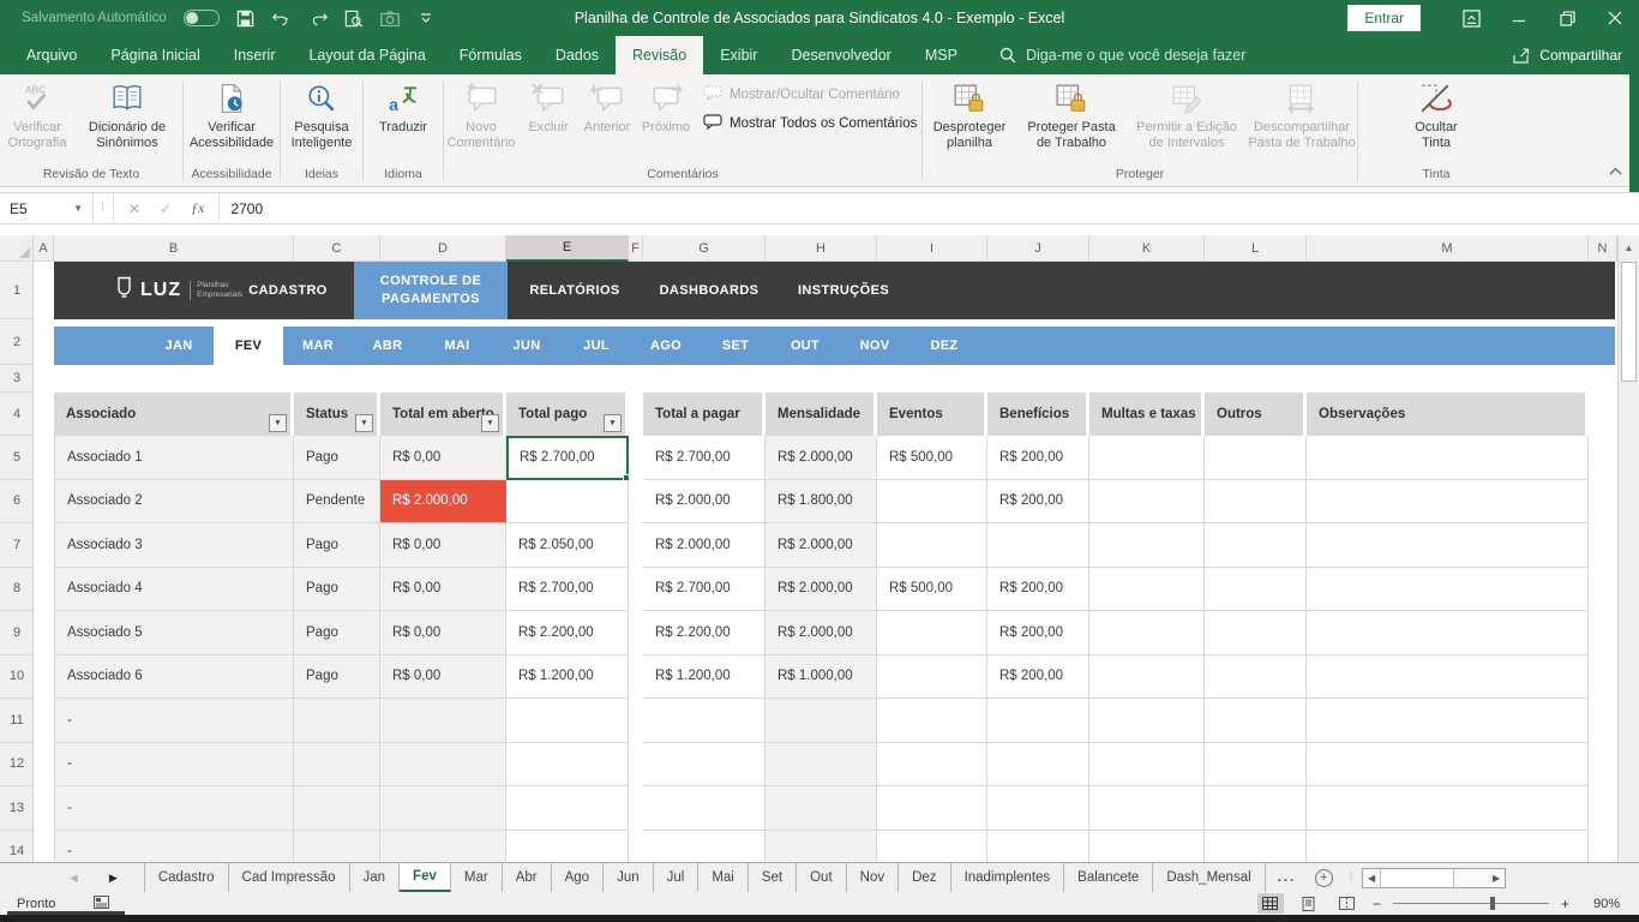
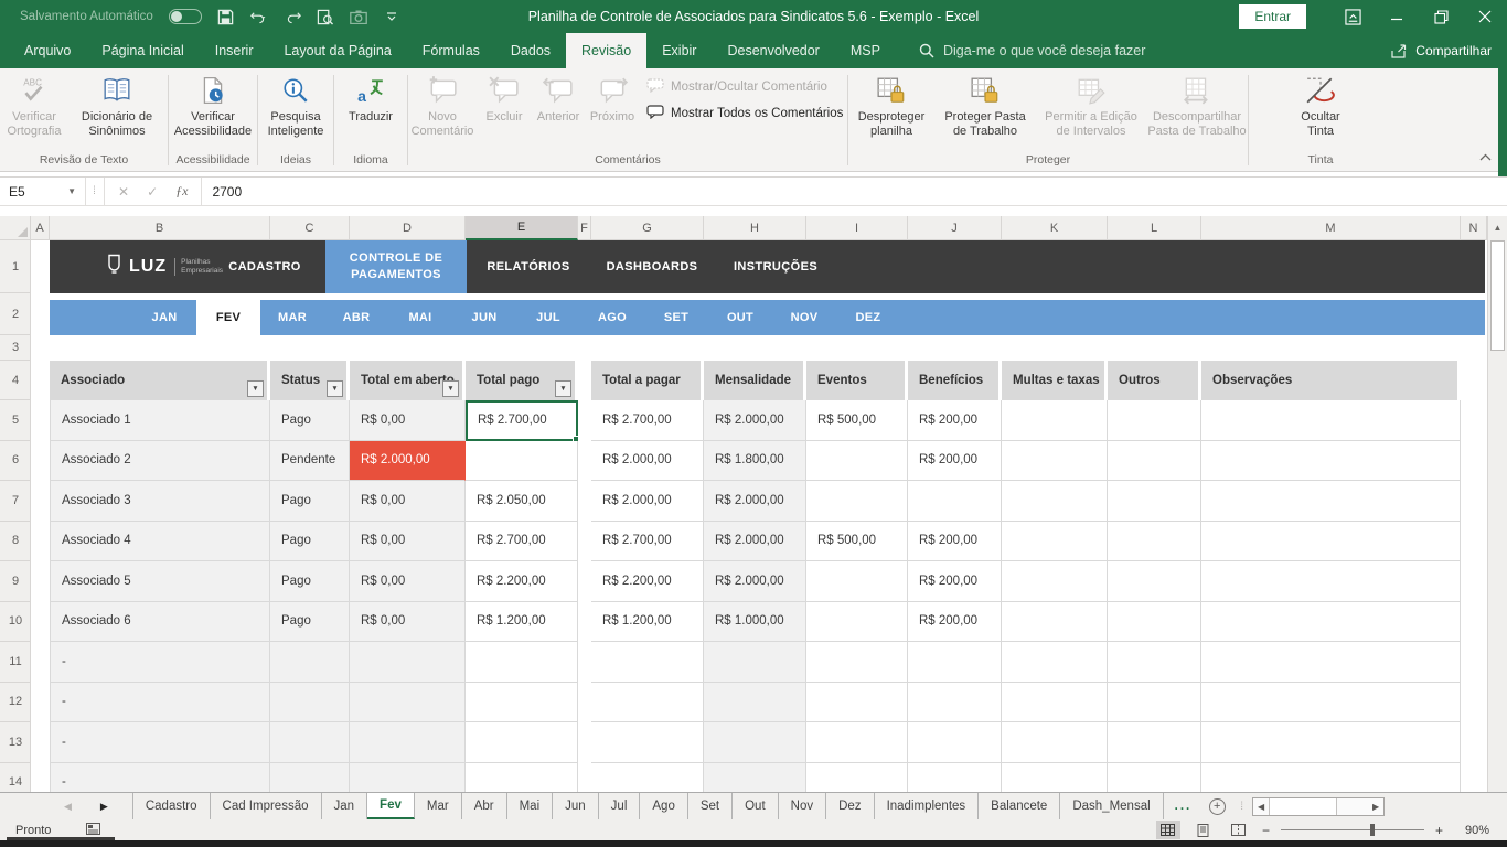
  Salvamento Automático
- Planilha de Controle de Associados para Sindicatos 4.0 - Exemplo - Excel
+ Planilha de Controle de Associados para Sindicatos 5.6 - Exemplo - Excel
  Entrar
  Arquivo
  Página Inicial
  Inserir
  Layout da Página
  Fórmulas
  Dados
  Revisão
  Exibir
  Desenvolvedor
  MSP
  Diga-me o que você deseja fazer
  Compartilhar
  ABC
  Verificar
  Ortografia
  Dicionário de
  Sinônimos
  Revisão de Texto
  Verificar
  Acessibilidade
  Acessibilidade
  Pesquisa
  Inteligente
  Ideias
  a
  Traduzir
  Idioma
  Novo
  Comentário
  Excluir
  Anterior
  Próximo
  Mostrar/Ocultar Comentário
  Mostrar Todos os Comentários
  Comentários
  Desproteger
  planilha
  Proteger Pasta
  de Trabalho
  Permitir a Edição
  de Intervalos
  Descompartilhar
  Pasta de Trabalho
  Proteger
  Ocultar
  Tinta
  Tinta
  E5
  ▼
  ⁞
  ✕
  ✓
  ƒx
  2700
  A
  B
  C
  D
  E
  F
  G
  H
  I
  J
  K
  L
  M
  N
  1
  2
  3
  4
  5
  6
  7
  8
  9
  10
  11
  12
  13
  14
  LUZ
  CADASTRO
  CONTROLE DE PAGAMENTOS
  RELATÓRIOS
  DASHBOARDS
  INSTRUÇÕES
  JAN
  FEV
  MAR
  ABR
  MAI
  JUN
  JUL
  AGO
  SET
  OUT
  NOV
  DEZ
  Associado
  Status
  Total em aber
  Total pago
  Total a pagar
  Mensalidade
  Eventos
  Benefícios
  Multas e taxas
  Outros
  Observações
  Associado 1
  Pago
  R$ 0,00
  R$ 2.700,00
  R$ 2.700,00
  R$ 2.000,00
  R$ 500,00
  R$ 200,00
  Associado 2
  Pendente
  R$ 2.000,00
  R$ 2.000,00
  R$ 1.800,00
  R$ 200,00
  Associado 3
  Pago
  R$ 0,00
  R$ 2.050,00
  R$ 2.000,00
  R$ 2.000,00
  Associado 4
  Pago
  R$ 0,00
  R$ 2.700,00
  R$ 2.700,00
  R$ 2.000,00
  R$ 500,00
  R$ 200,00
  Associado 5
  Pago
  R$ 0,00
  R$ 2.200,00
  R$ 2.200,00
  R$ 2.000,00
  R$ 200,00
  Associado 6
  Pago
  R$ 0,00
  R$ 1.200,00
  R$ 1.200,00
  R$ 1.000,00
  R$ 200,00
  -
  -
  -
  -
  ▲
  ◀
  ▶
  Cadastro
  Cad Impressão
  Jan
  Fev
  Mar
  Abr
- Ago
+ Mai
  Jun
  Jul
- Mai
+ Ago
  Set
  Out
  Nov
  Dez
  Inadimplentes
  Balancete
  Dash_Mensal
  ...
  +
  ⁞
  ◀
  ▶
  Pronto
  −
  +
  90%
